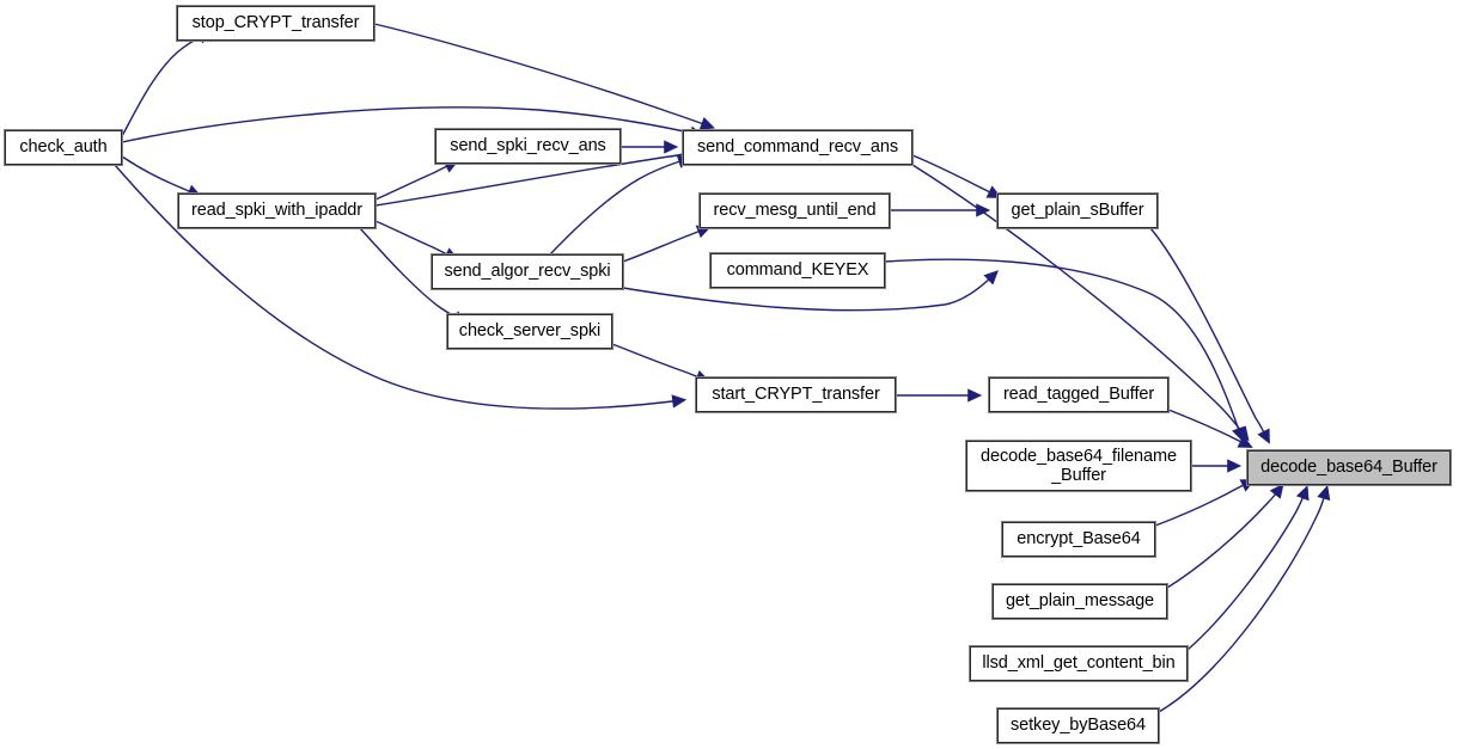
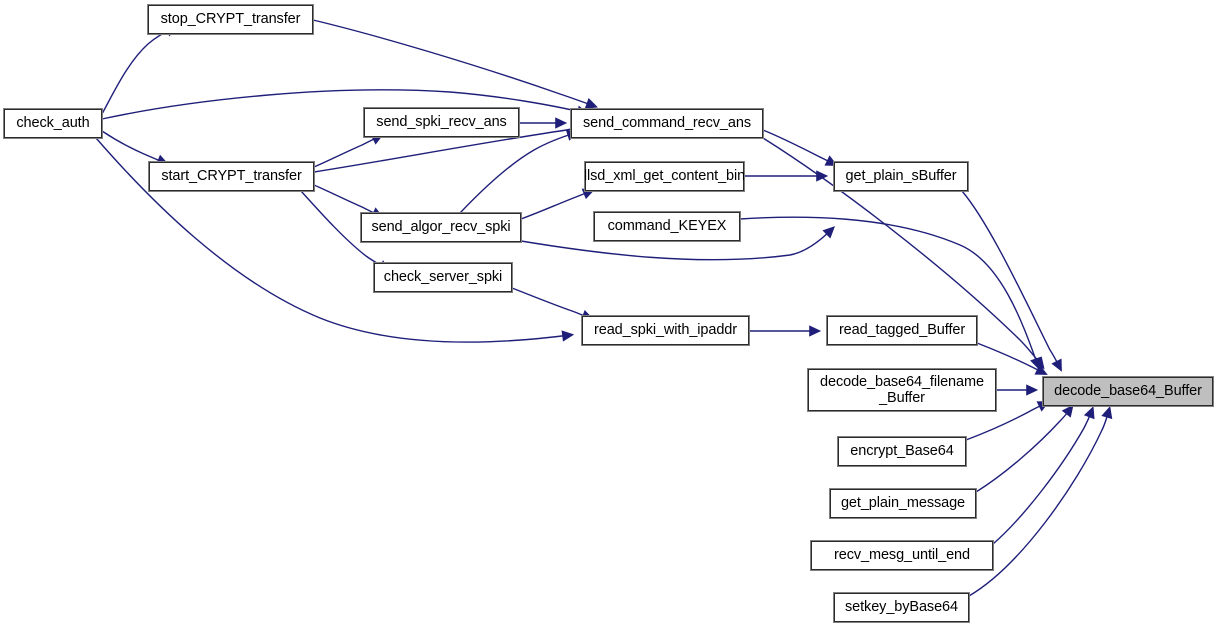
  check_auth
  stop_CRYPT_transfer
- read_spki_with_ipaddr
+ start_CRYPT_transfer
  send_spki_recv_ans
  send_command_recv_ans
- recv_mesg_until_end
+ llsd_xml_get_content_bin
  command_KEYEX
  send_algor_recv_spki
  check_server_spki
- start_CRYPT_transfer
+ read_spki_with_ipaddr
  get_plain_sBuffer
  read_tagged_Buffer
  decode_base64_filename
  _Buffer
  decode_base64_Buffer
  encrypt_Base64
  get_plain_message
- llsd_xml_get_content_bin
+ recv_mesg_until_end
  setkey_byBase64
